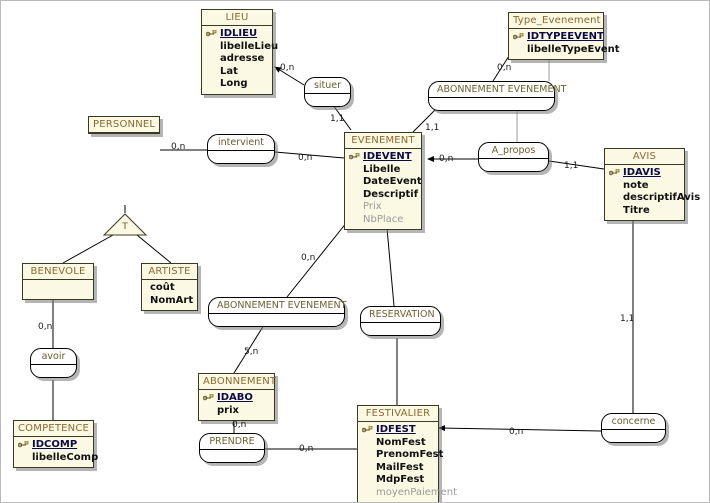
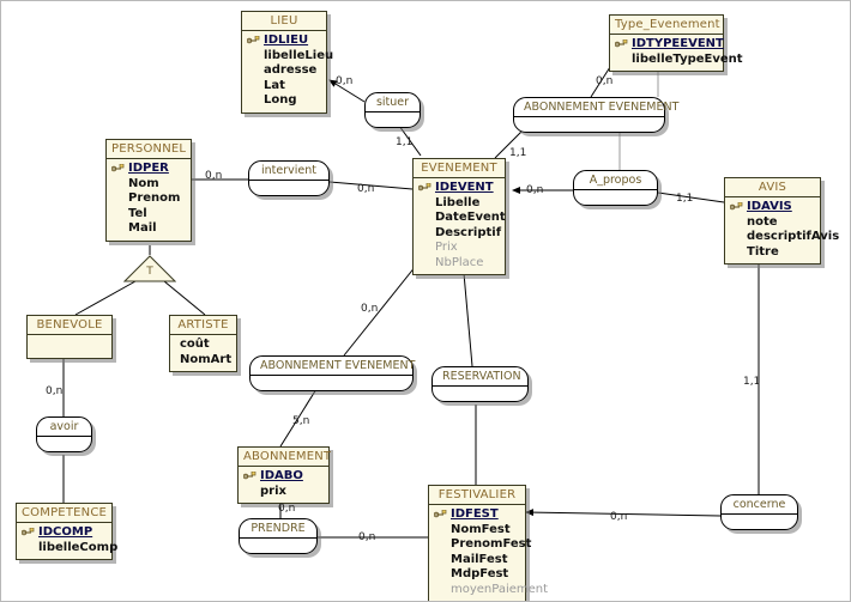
  LIEU
  IDLIEU
  libelleLieu
  adresse
  Lat
  Long
  Type_Evenement
  IDTYPEEVENT
  libelleTypeEvent
  PERSONNEL
+ IDPER
+ Nom
+ Prenom
+ Tel
+ Mail
  EVENEMENT
  IDEVENT
  Libelle
  DateEvent
  Descriptif
  Prix
  NbPlace
  AVIS
  IDAVIS
  note
  descriptifAvis
  Titre
  BENEVOLE
  ARTISTE
  coût
  NomArt
  ABONNEMENT
  IDABO
  prix
  COMPETENCE
  IDCOMP
  libelleComp
  FESTIVALIER
  IDFEST
  NomFest
  PrenomFest
  MailFest
  MdpFest
  moyenPaiement
  situer
  ABONNEMENT EVENEMENT
  intervient
  A_propos
  ABONNEMENT EVENEMENT
  RESERVATION
  avoir
  PRENDRE
  concerne
  T
  0,n
  1,1
  0,n
  1,1
  0,n
  0,n
  0,n
  1,1
  0,n
  0,n
  5,n
  1,1
  0,n
  0,n
  0,n
